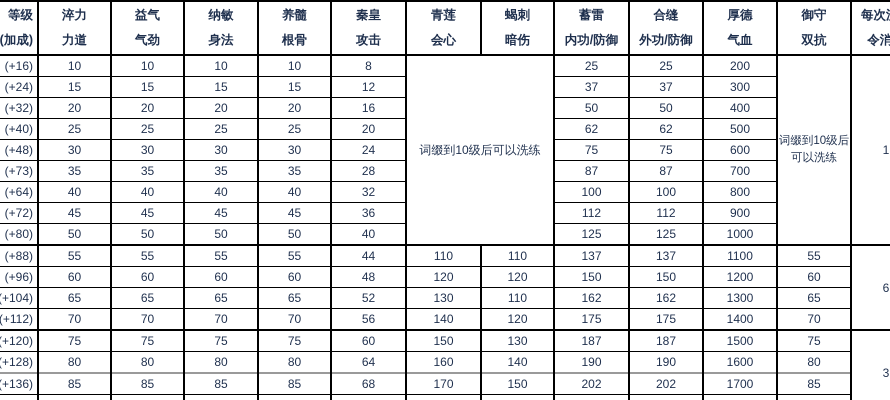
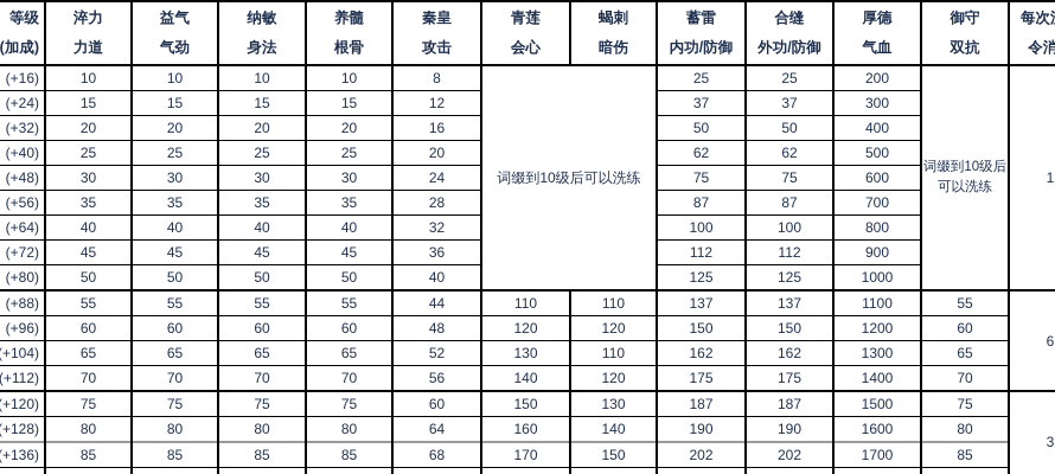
  等级(加成)	淬力力道	益气气劲	纳敏身法	养髓根骨	秦皇攻击	青莲会心	蝎刺暗伤	蓄雷内功/防御	合缝外功/防御	厚德气血	御守双抗	每次令消
  (+16)	10	10	10	10	8	词缀到10级后可以洗练	25	25	200	词缀到10级后可以洗练	1
  (+24)	15	15	15	15	12	37	37	300
  (+32)	20	20	20	20	16	50	50	400
  (+40)	25	25	25	25	20	62	62	500
  (+48)	30	30	30	30	24	75	75	600
- (+73)	35	35	35	35	28	87	87	700
+ (+56)	35	35	35	35	28	87	87	700
  (+64)	40	40	40	40	32	100	100	800
  (+72)	45	45	45	45	36	112	112	900
  (+80)	50	50	50	50	40	125	125	1000
  (+88)	55	55	55	55	44	110	110	137	137	1100	55	6
  (+96)	60	60	60	60	48	120	120	150	150	1200	60
  +104)	65	65	65	65	52	130	110	162	162	1300	65
  (+112)	70	70	70	70	56	140	120	175	175	1400	70
  +120)	75	75	75	75	60	150	130	187	187	1500	75	3
  +128)	80	80	80	80	64	160	140	190	190	1600	80
  +136)	85	85	85	85	68	170	150	202	202	1700	85
